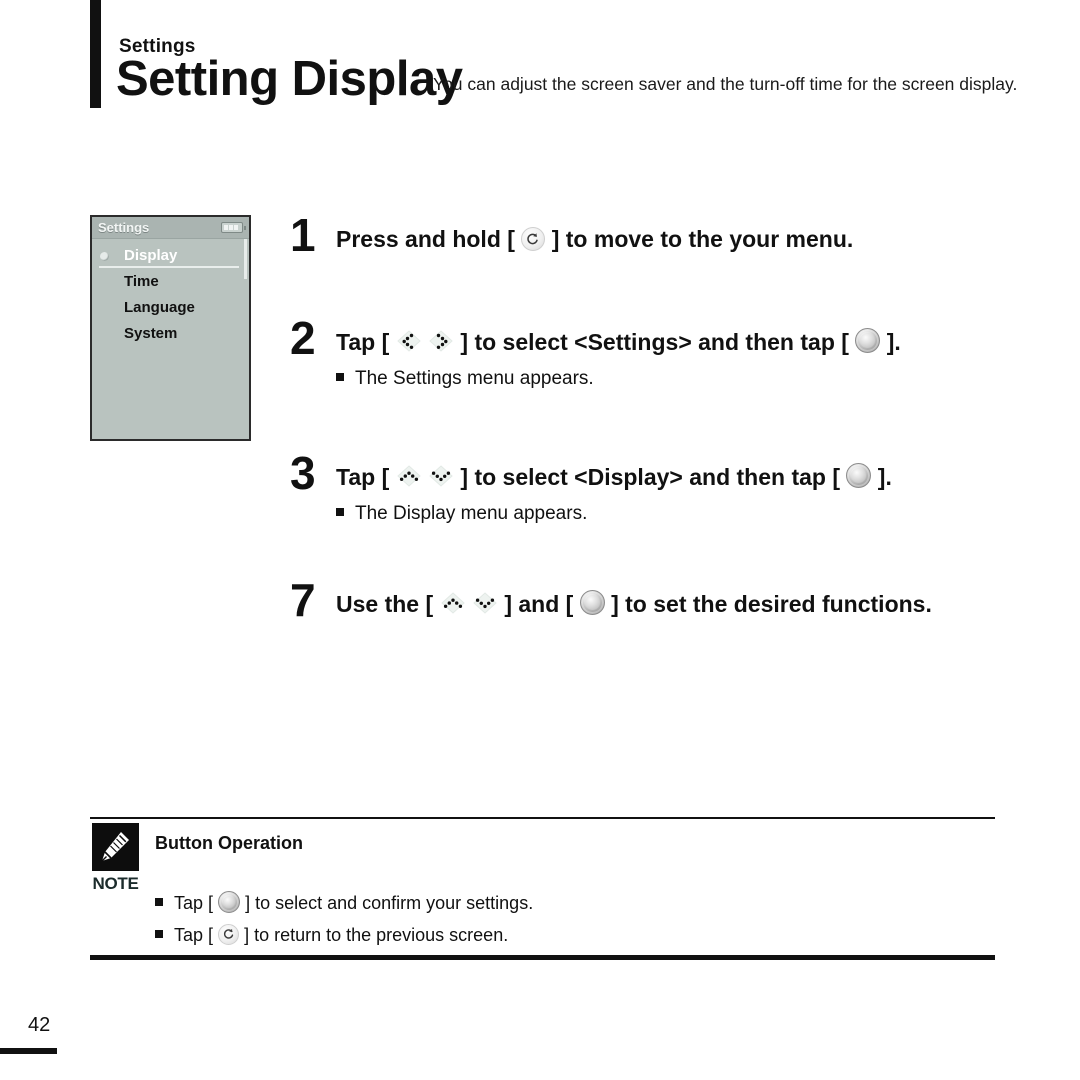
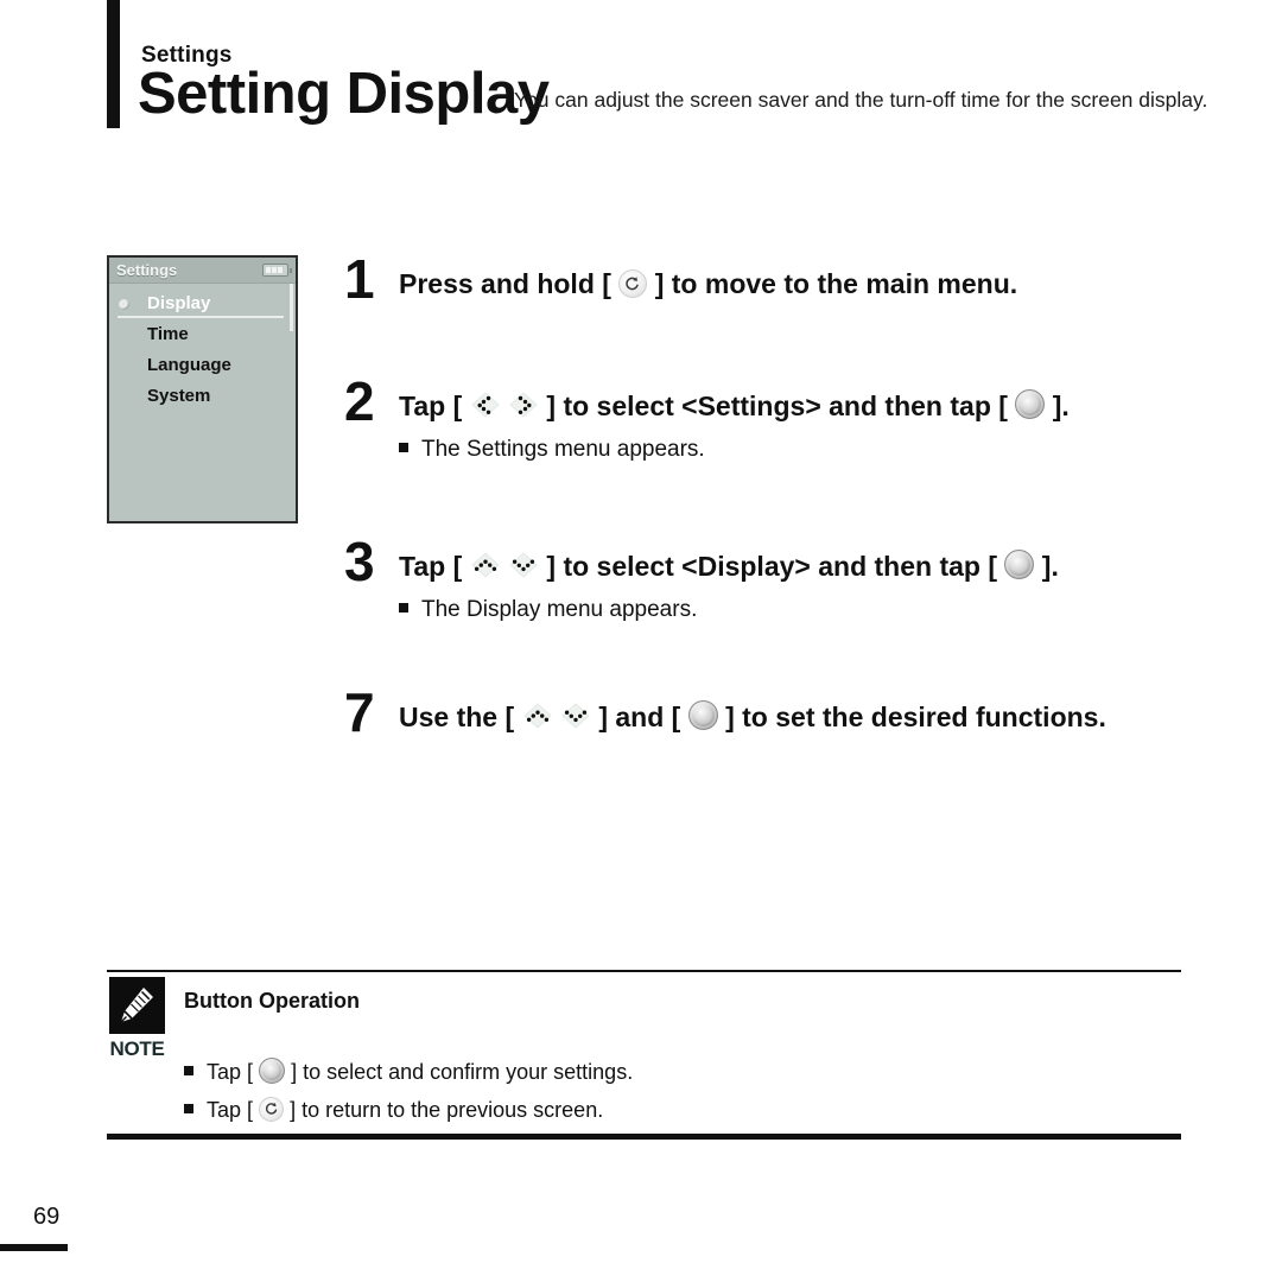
  Settings
  Setting Display
  You can adjust the screen saver and the turn-off time for the screen display.
  Settings
  Display
  Time
  Language
  System
  1
- Press and hold [ ] to move to the your menu.
+ Press and hold [ ] to move to the main menu.
  2
  Tap [ ] to select <Settings> and then tap [ ].
  The Settings menu appears.
  3
  Tap [ ] to select <Display> and then tap [ ].
  The Display menu appears.
  7
  Use the [ ] and [ ] to set the desired functions.
  NOTE
  Button Operation
  Tap [ ] to select and confirm your settings.
  Tap [ ] to return to the previous screen.
- 42
+ 69
